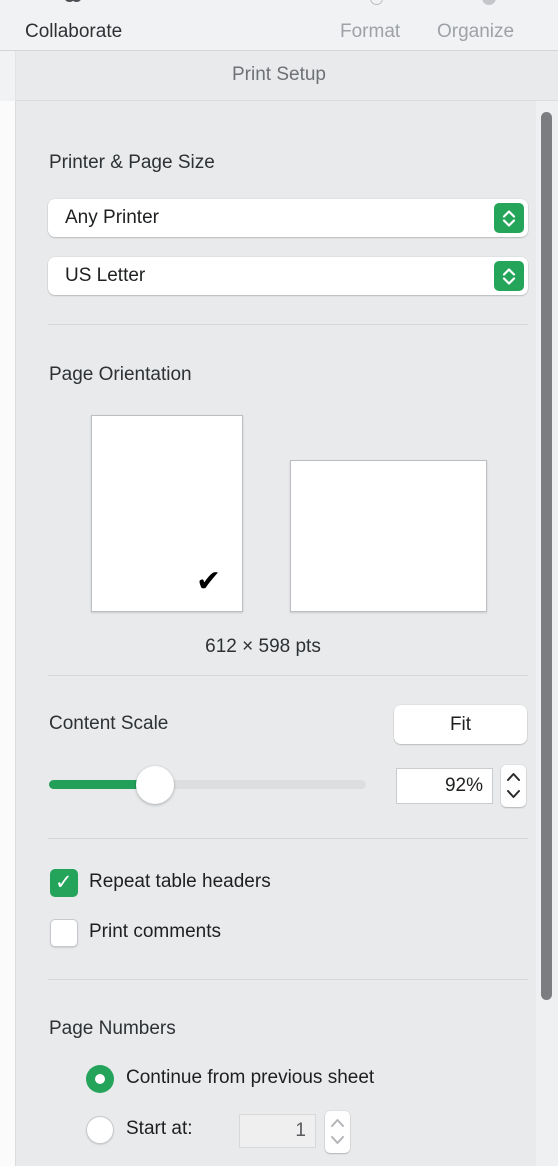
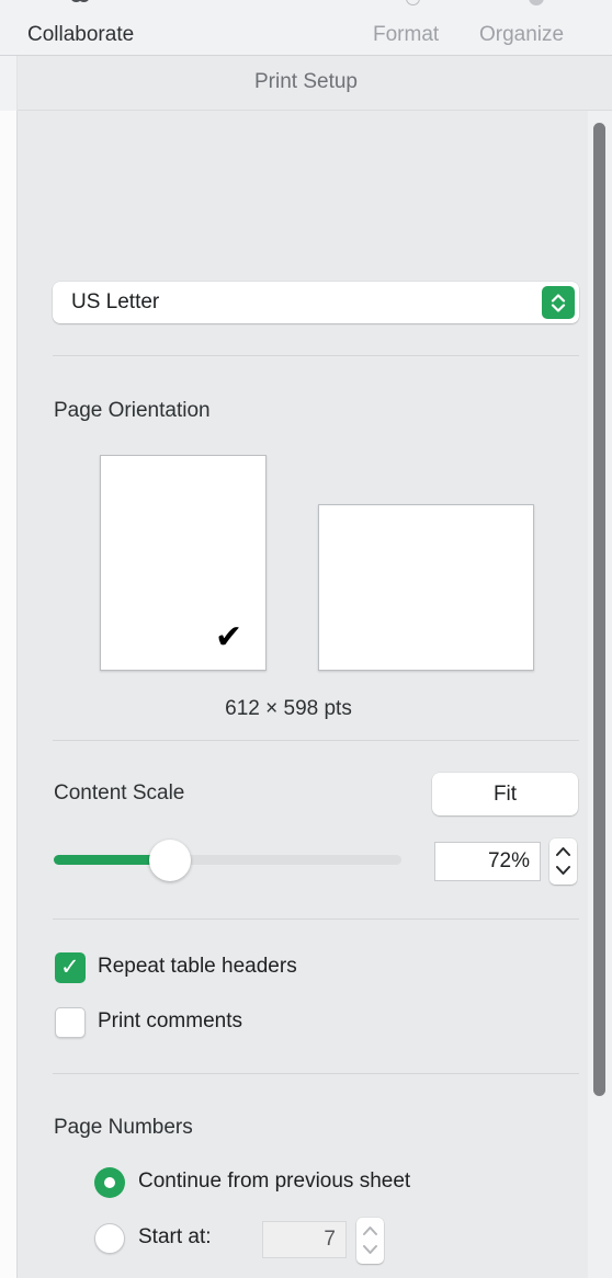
  Collaborate
  Format
  Organize
  Print Setup
- Printer & Page Size
- Any Printer
  US Letter
  Page Orientation
  ✔
  612 × 598 pts
  Content Scale
  Fit
- 92%
+ 72%
  ✓
  Repeat table headers
  Print comments
  Page Numbers
  Continue from previous sheet
  Start at:
- 1
+ 7
